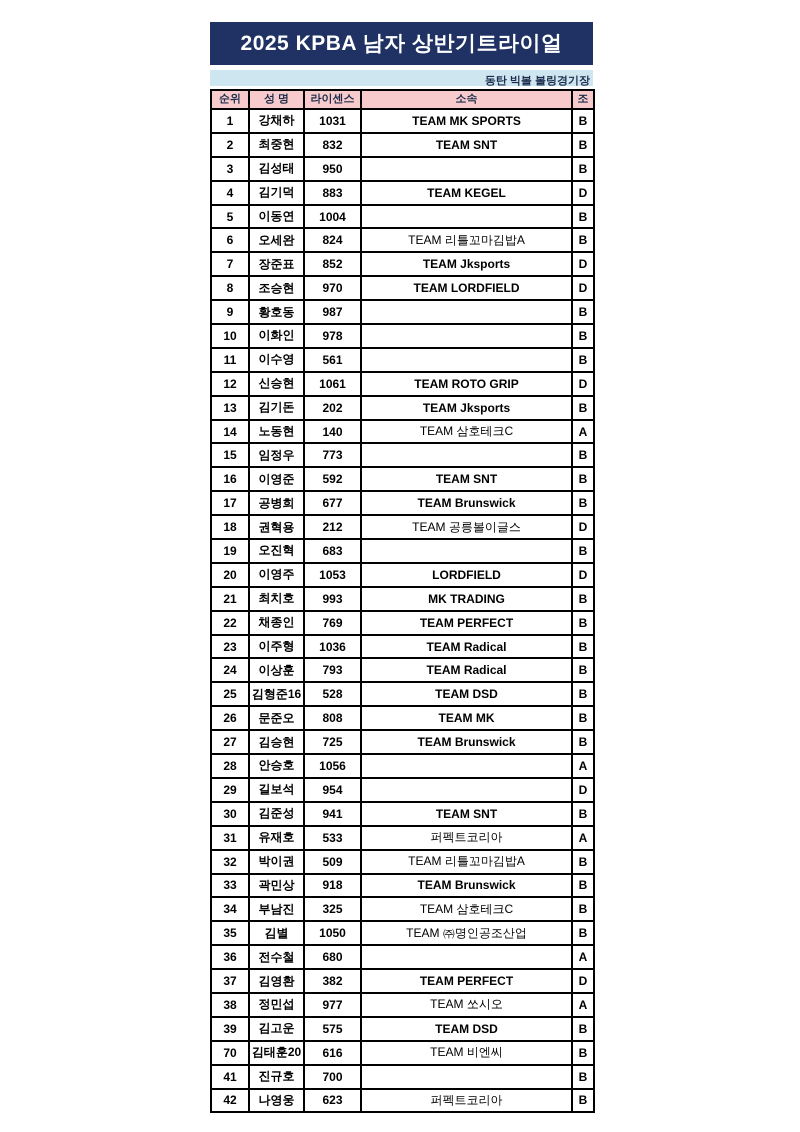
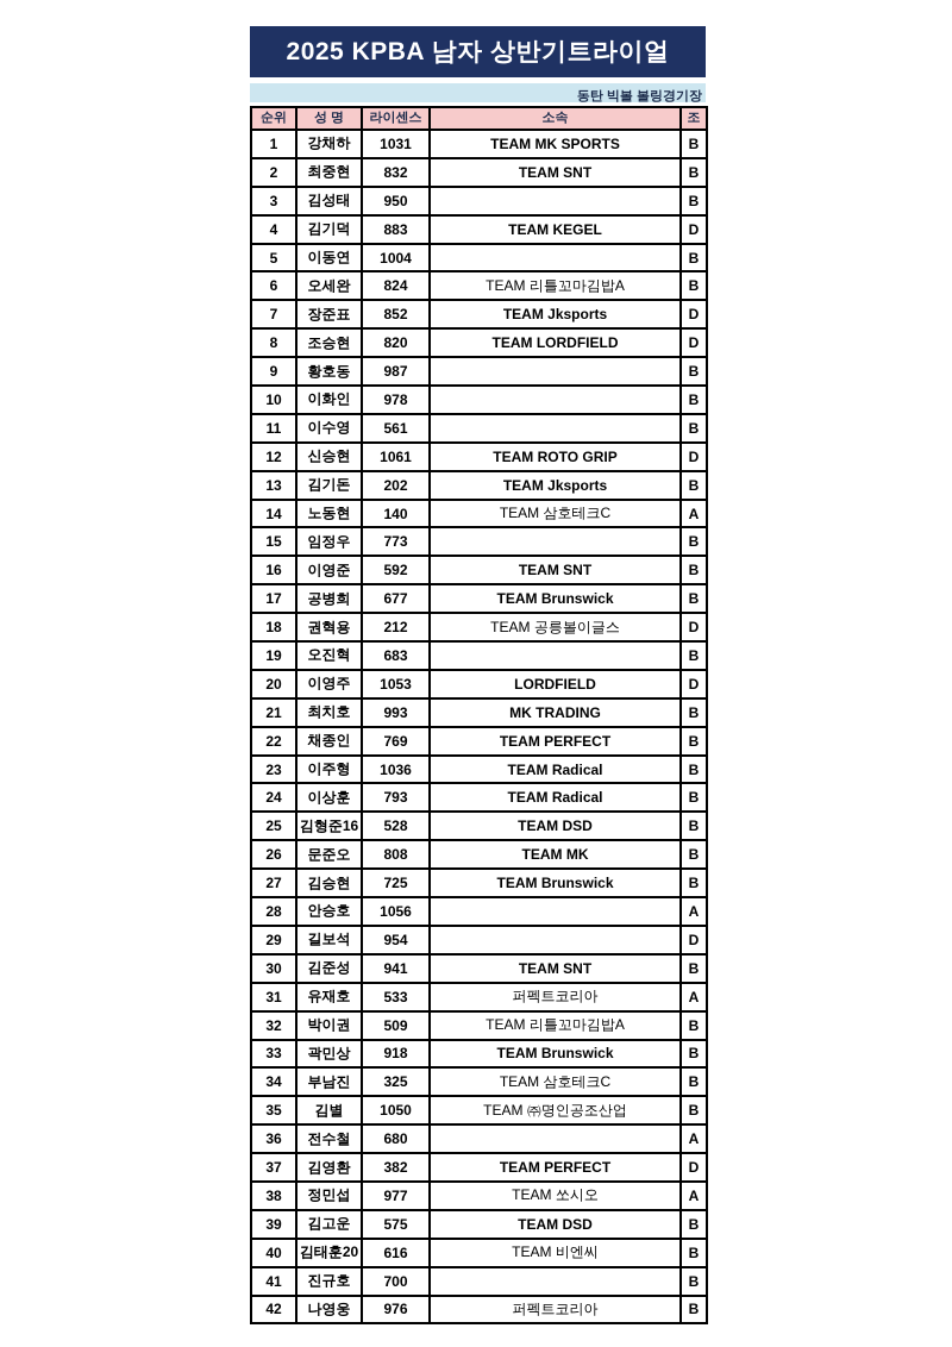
  2025 KPBA 남자 상반기트라이얼
  동탄 빅볼 볼링경기장
  순위	성 명	라이센스	소속	조
  1	강채하	1031	TEAM MK SPORTS	B
  2	최중현	832	TEAM SNT	B
  3	김성태	950		B
  4	김기덕	883	TEAM KEGEL	D
  5	이동연	1004		B
  6	오세완	824	TEAM 리틀꼬마김밥A	B
  7	장준표	852	TEAM Jksports	D
- 8	조승현	970	TEAM LORDFIELD	D
+ 8	조승현	820	TEAM LORDFIELD	D
  9	황호동	987		B
  10	이화인	978		B
  11	이수영	561		B
  12	신승현	1061	TEAM ROTO GRIP	D
  13	김기돈	202	TEAM Jksports	B
  14	노동현	140	TEAM 삼호테크C	A
  15	임정우	773		B
  16	이영준	592	TEAM SNT	B
  17	공병희	677	TEAM Brunswick	B
  18	권혁용	212	TEAM 공릉볼이글스	D
  19	오진혁	683		B
  20	이영주	1053	LORDFIELD	D
  21	최치호	993	MK TRADING	B
  22	채종인	769	TEAM PERFECT	B
  23	이주형	1036	TEAM Radical	B
  24	이상훈	793	TEAM Radical	B
  25	김형준16	528	TEAM DSD	B
  26	문준오	808	TEAM MK	B
  27	김승현	725	TEAM Brunswick	B
  28	안승호	1056		A
  29	길보석	954		D
  30	김준성	941	TEAM SNT	B
  31	유재호	533	퍼펙트코리아	A
  32	박이권	509	TEAM 리틀꼬마김밥A	B
  33	곽민상	918	TEAM Brunswick	B
  34	부남진	325	TEAM 삼호테크C	B
  35	김별	1050	TEAM ㈜명인공조산업	B
  36	전수철	680		A
  37	김영환	382	TEAM PERFECT	D
  38	정민섭	977	TEAM 쏘시오	A
  39	김고운	575	TEAM DSD	B
- 70	김태훈20	616	TEAM 비엔씨	B
+ 40	김태훈20	616	TEAM 비엔씨	B
  41	진규호	700		B
- 42	나영웅	623	퍼펙트코리아	B
+ 42	나영웅	976	퍼펙트코리아	B
